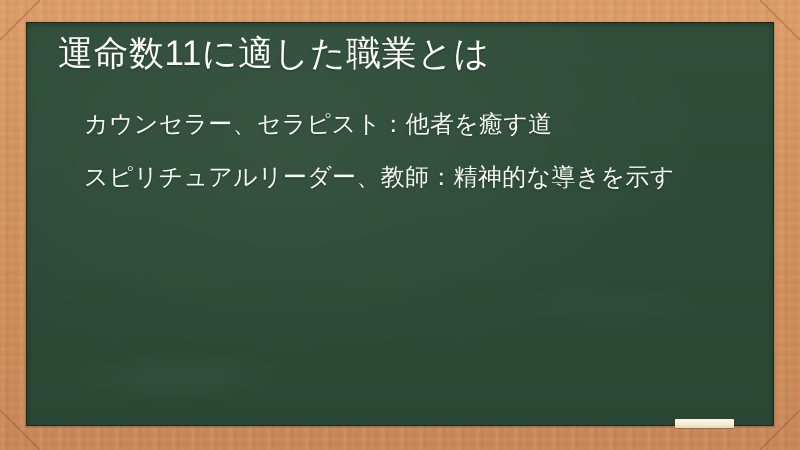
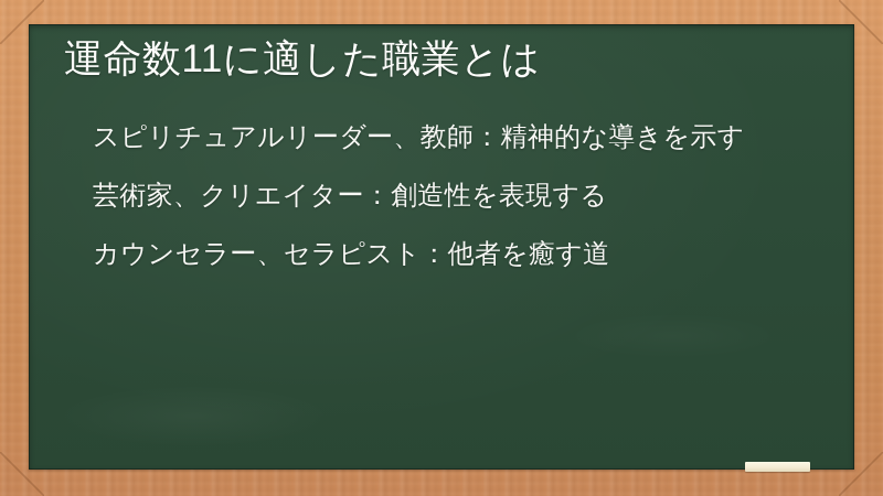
  運命数11に適した職業とは
- カウンセラー、セラピスト：他者を癒す道
+ スピリチュアルリーダー、教師：精神的な導きを示す
+ 芸術家、クリエイター：創造性を表現する
- スピリチュアルリーダー、教師：精神的な導きを示す
+ カウンセラー、セラピスト：他者を癒す道
